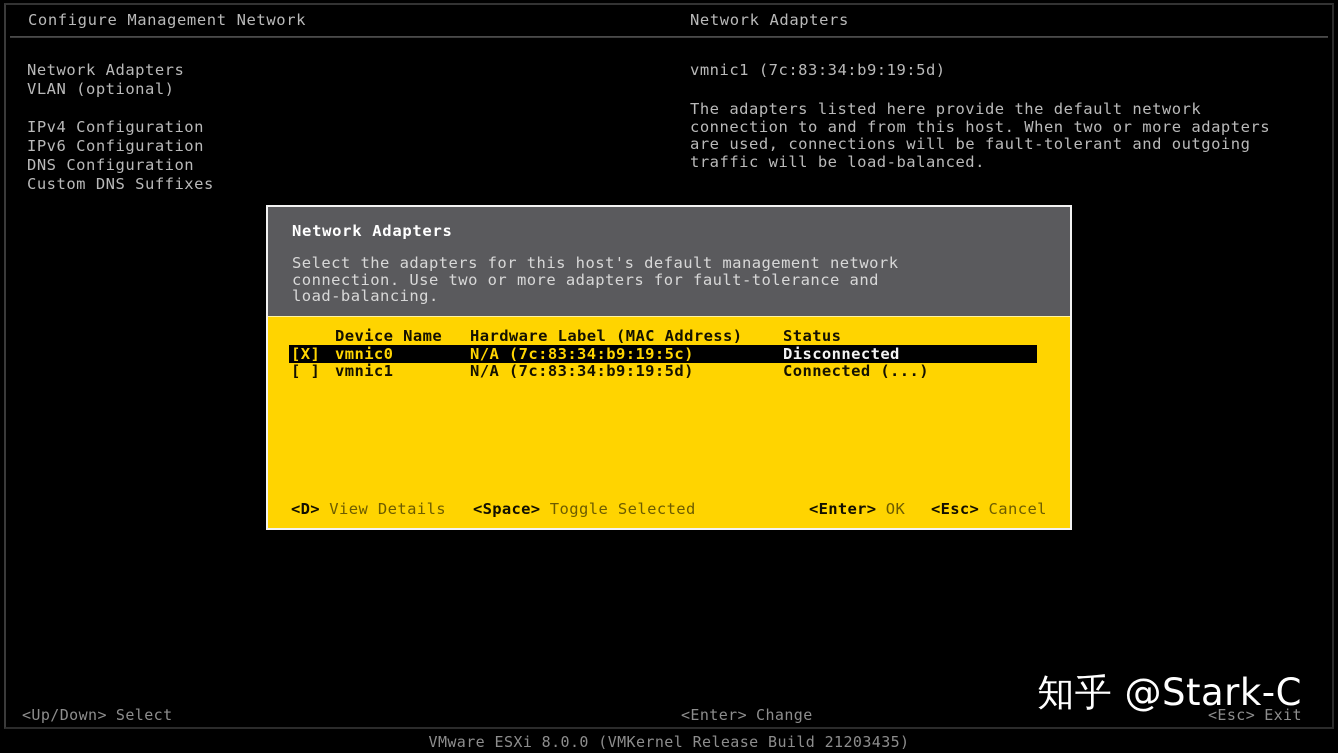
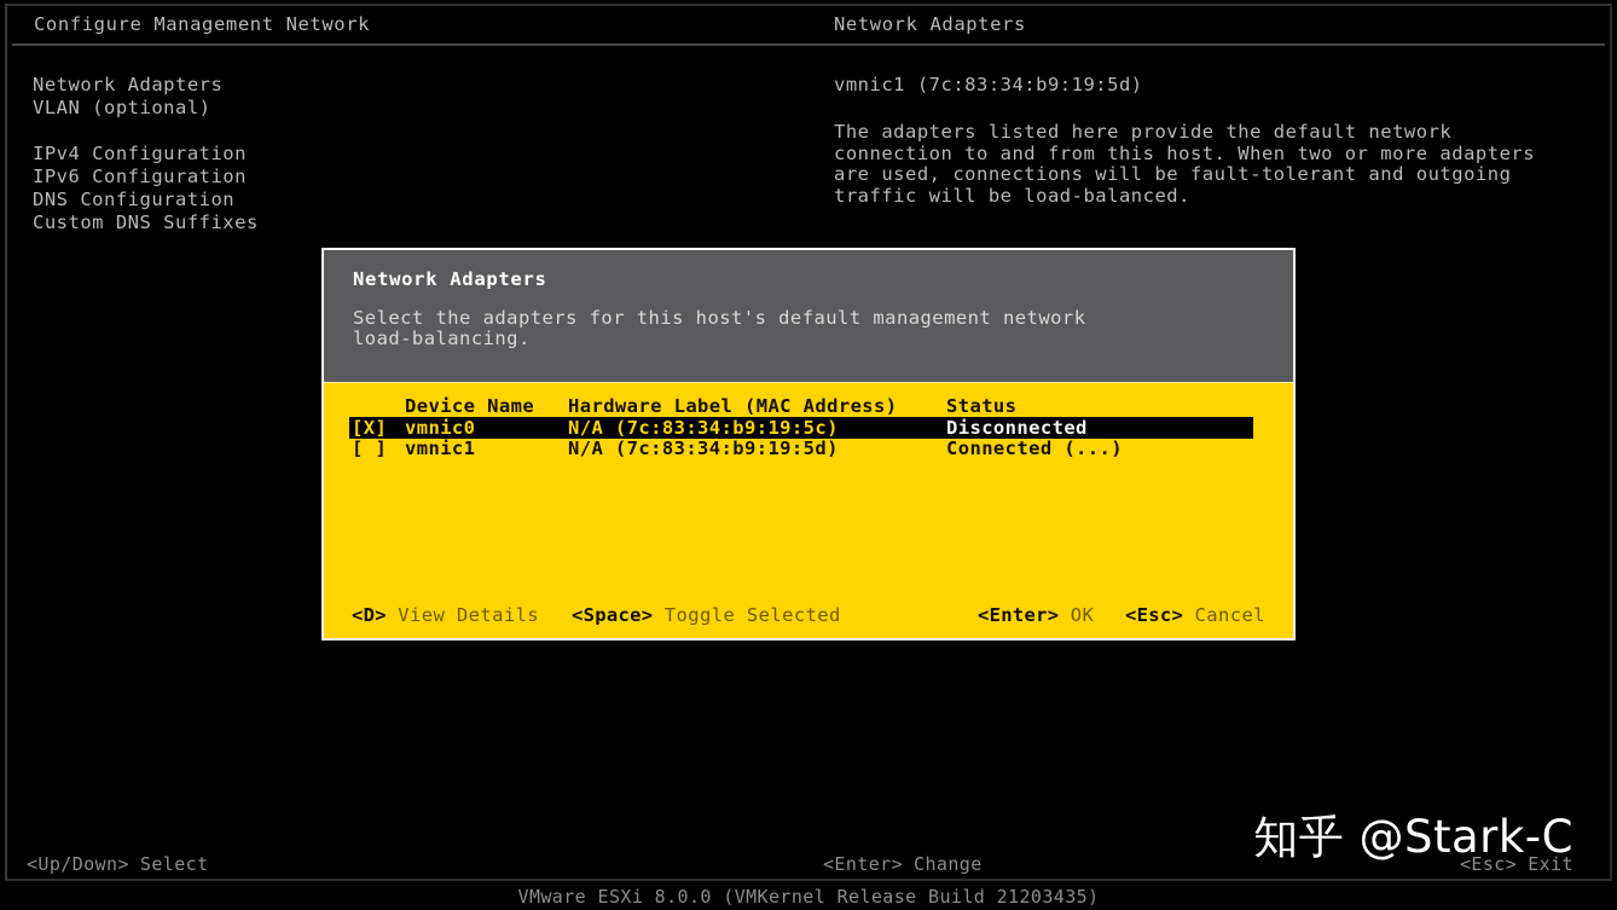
  Configure Management Network
  Network Adapters
  Network Adapters
  VLAN (optional)
  IPv4 Configuration
  IPv6 Configuration
  DNS Configuration
  Custom DNS Suffixes
  vmnic1 (7c:83:34:b9:19:5d)
  The adapters listed here provide the default network
  connection to and from this host. When two or more adapters
  are used, connections will be fault-tolerant and outgoing
  traffic will be load-balanced.
  Network Adapters
  Select the adapters for this host's default management network
- connection. Use two or more adapters for fault-tolerance and
  load-balancing.
  Device Name
  Hardware Label (MAC Address)
  Status
  [X]
  vmnic0
  N/A (7c:83:34:b9:19:5c)
  Disconnected
  [ ]
  vmnic1
  N/A (7c:83:34:b9:19:5d)
  Connected (...)
  <D> View Details
  <Space> Toggle Selected
  <Enter> OK
  <Esc> Cancel
  <Up/Down> Select
  <Enter> Change
  <Esc> Exit
  VMware ESXi 8.0.0 (VMKernel Release Build 21203435)
  知乎 @Stark-C
